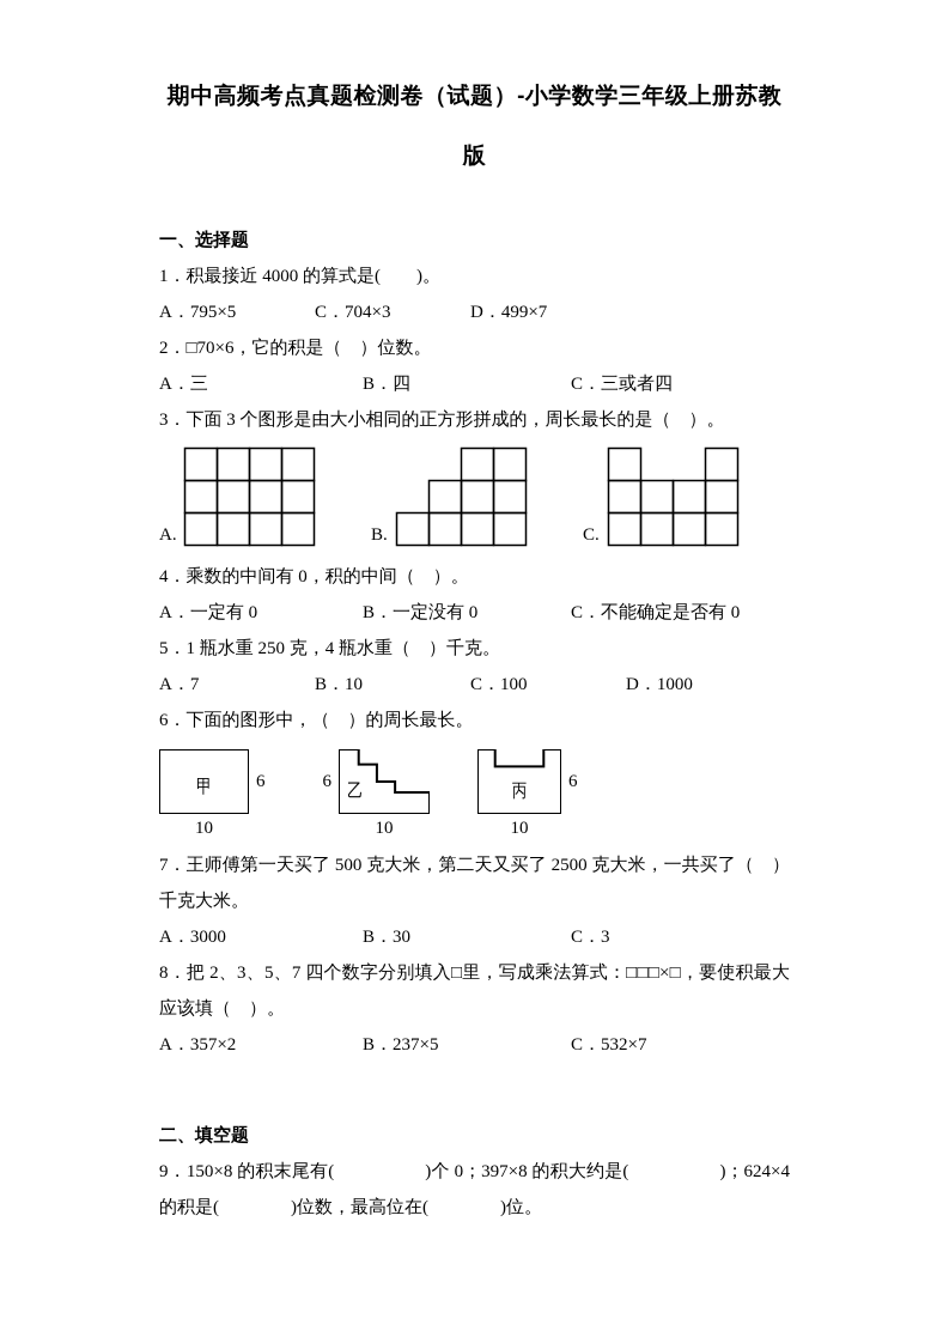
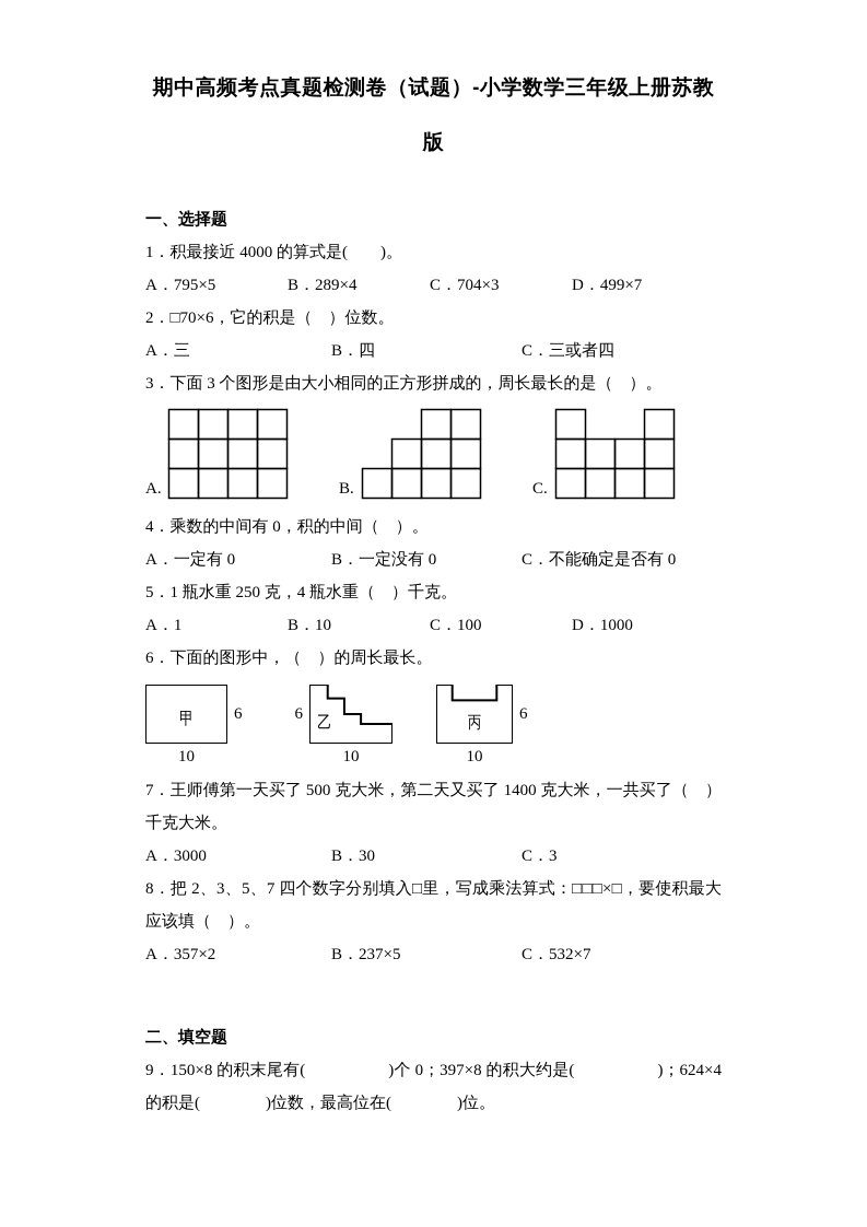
  期中高频考点真题检测卷（试题）-小学数学三年级上册苏教
  版
  一、选择题
  1．积最接近 4000 的算式是( )。
  A．795×5
+ B．289×4
  C．704×3
  D．499×7
  2．□70×6，它的积是（ ）位数。
  A．三
  B．四
  C．三或者四
  3．下面 3 个图形是由大小相同的正方形拼成的，周长最长的是（ ）。
  A.
  B.
  C.
  4．乘数的中间有 0，积的中间（ ）。
  A．一定有 0
  B．一定没有 0
  C．不能确定是否有 0
  5．1 瓶水重 250 克，4 瓶水重（ ）千克。
- A．7
+ A．1
  B．10
  C．100
  D．1000
  6．下面的图形中，（ ）的周长最长。
  甲
  10
  6
  6
  乙
  10
  丙
  10
  6
- 7．王师傅第一天买了 500 克大米，第二天又买了 2500 克大米，一共买了（ ）千克大米。
+ 7．王师傅第一天买了 500 克大米，第二天又买了 1400 克大米，一共买了（ ）千克大米。
  A．3000
  B．30
  C．3
  8．把 2、3、5、7 四个数字分别填入□里，写成乘法算式：□□□×□，要使积最大应该填（ ）。
  A．357×2
  B．237×5
  C．532×7
  二、填空题
  9．150×8 的积末尾有( )个 0；397×8 的积大约是( )；624×4 的积是( )位数，最高位在( )位。
